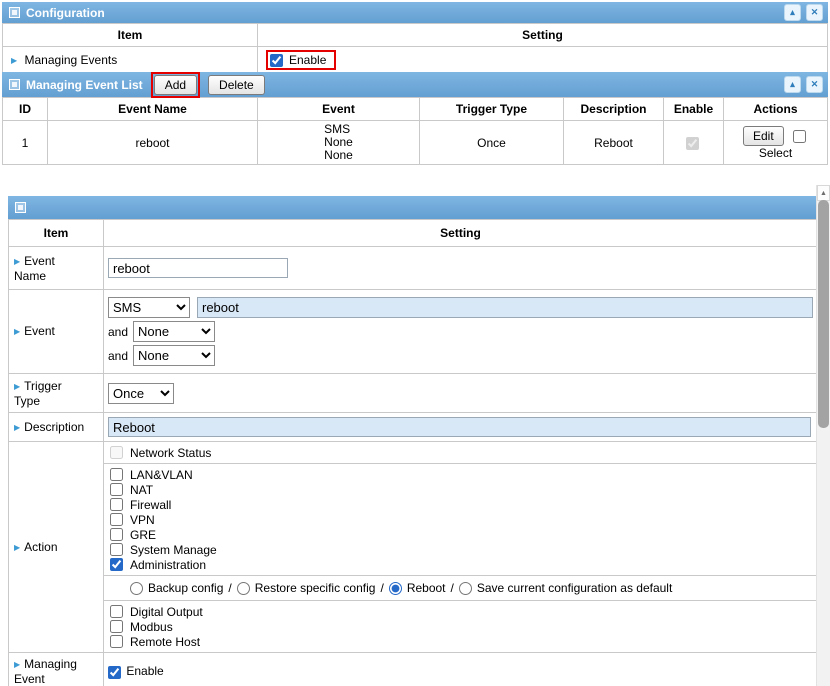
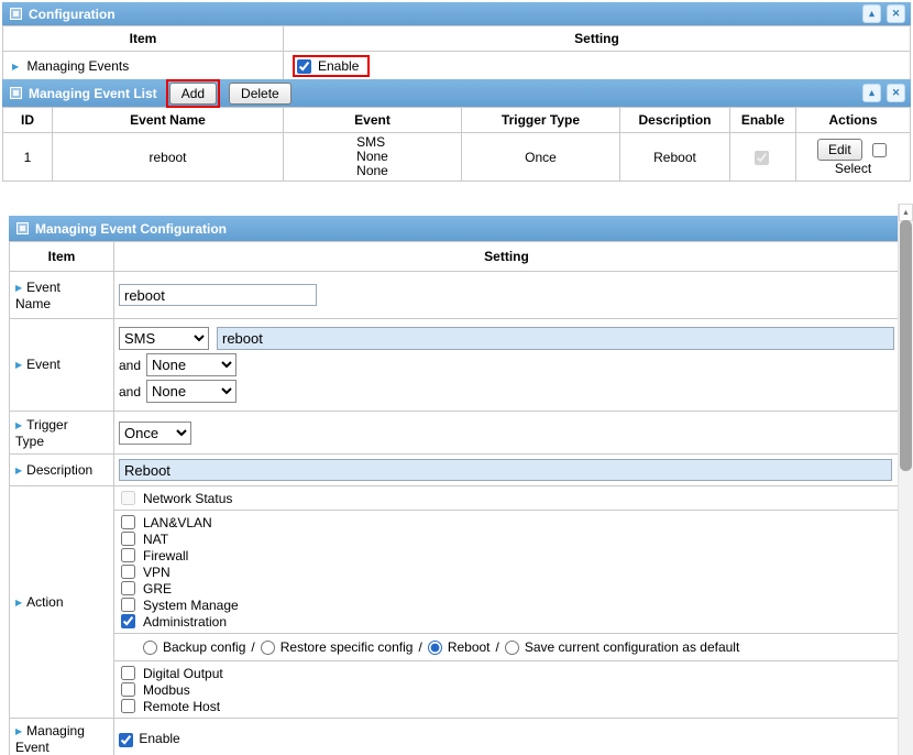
  Configuration
  ▴
  ✕
  Item	Setting
  ▶ Managing Events	Enable
  Managing Event List
  Add
  Delete
  ▴
  ✕
  ID	Event Name	Event	Trigger Type	Description	Enable	Actions
  1	reboot	SMS None None	Once	Reboot		Edit Select
+ Managing Event Configuration
  Item	Setting
  ▶ Event Name	reboot
  ▶ Event	SMS reboot and None and None
  ▶ Trigger Type	Once
  ▶ Description	Reboot
  ▶ Action	Network Status LAN&VLAN NAT Firewall VPN GRE System Manage Administration Backup config / Restore specific config / Reboot / Save current configuration as default Digital Output Modbus Remote Host
  ▶ Managing Event	Enable
